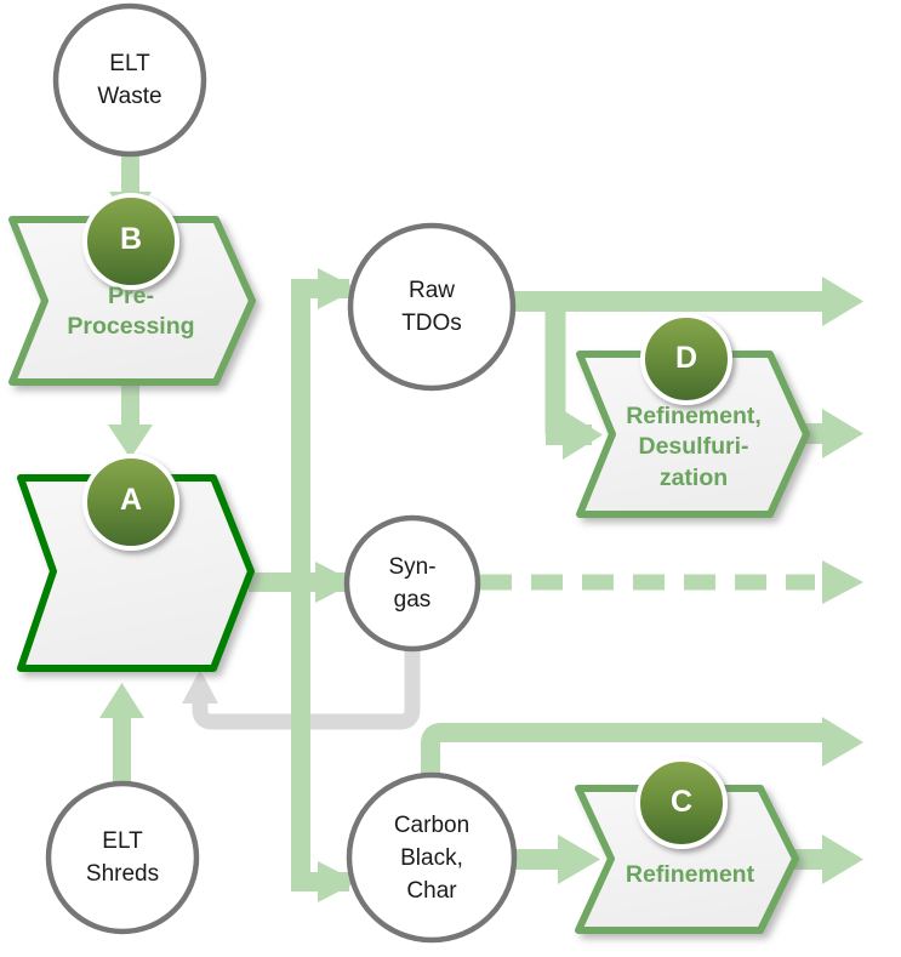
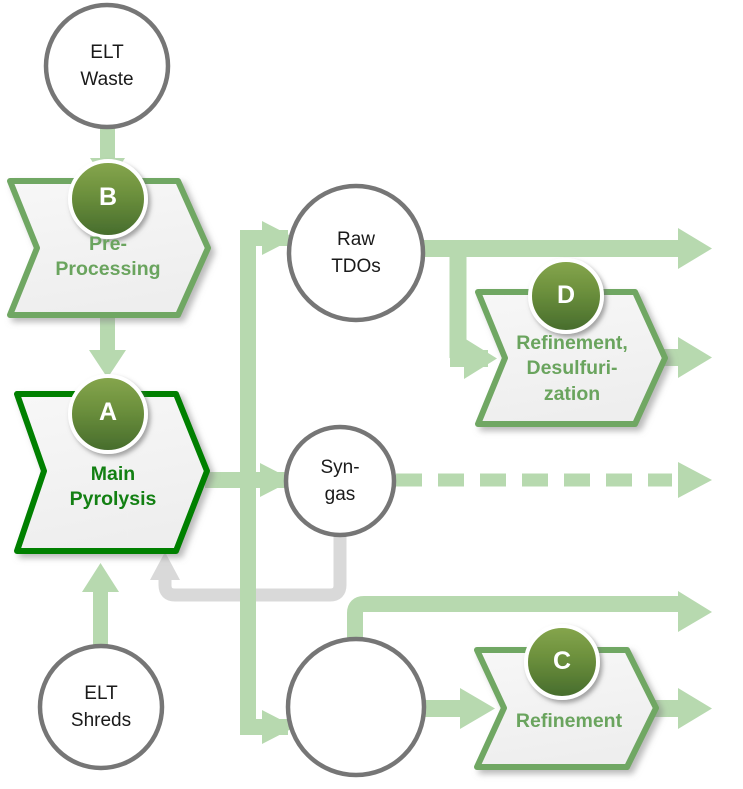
  ELT
  Waste
  ELT
  Shreds
  Raw
  TDOs
  Syn-
  gas
- Carbon
- Black,
- Char
  Pre-
  Processing
+ Main
+ Pyrolysis
  Refinement,
  Desulfuri-
  zation
  Refinement
  B
  A
  D
  C
